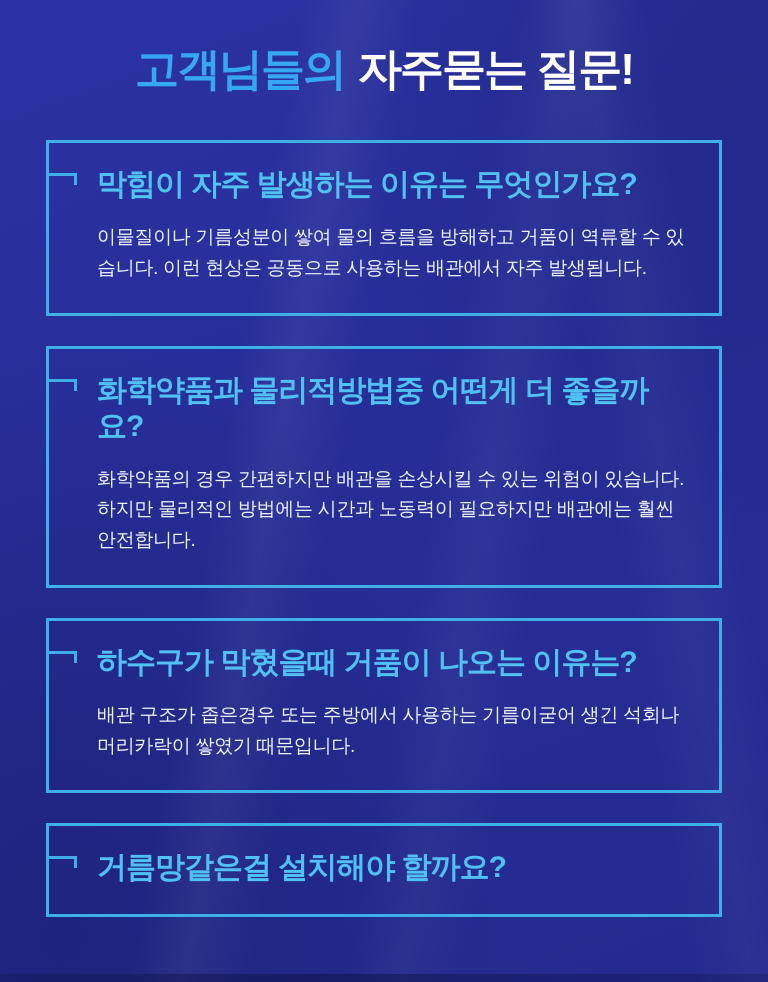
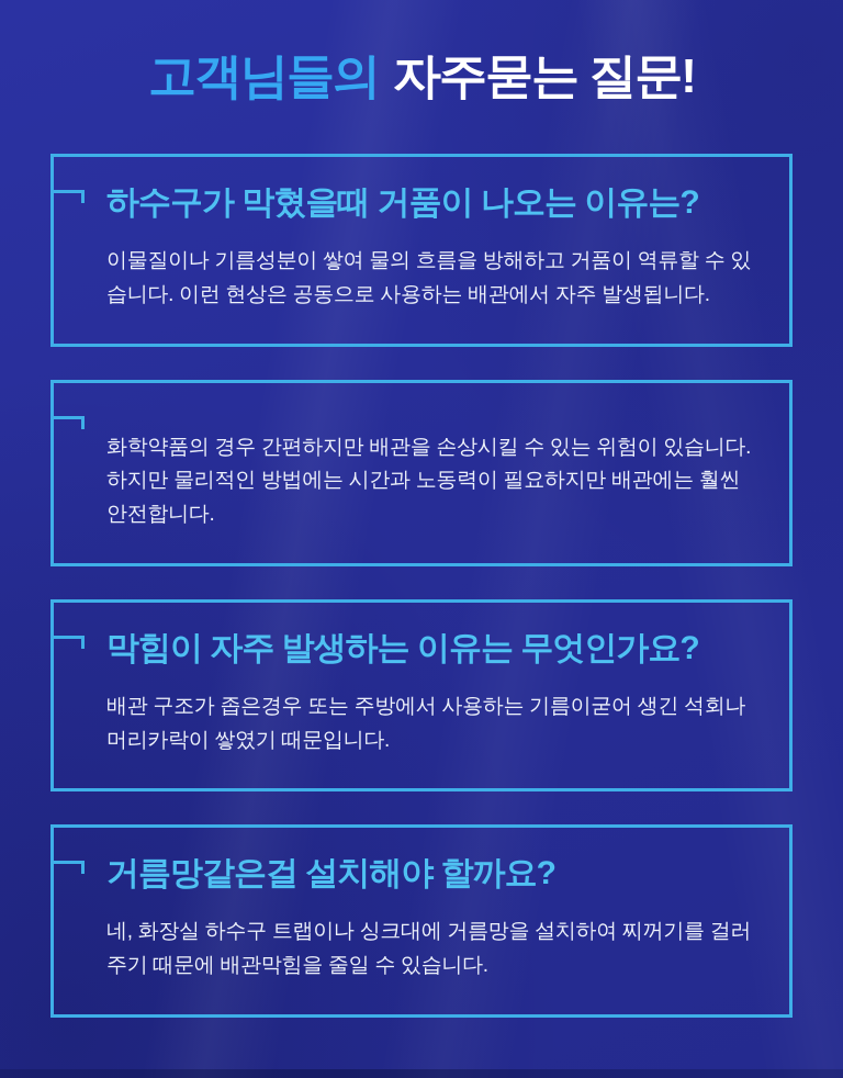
  고객님들의 자주묻는 질문!
- 막힘이 자주 발생하는 이유는 무엇인가요?
+ 하수구가 막혔을때 거품이 나오는 이유는?
  이물질이나 기름성분이 쌓여 물의 흐름을 방해하고 거품이 역류할 수 있
  습니다. 이런 현상은 공동으로 사용하는 배관에서 자주 발생됩니다.
- 화학약품과 물리적방법중 어떤게 더 좋을까요?
  화학약품의 경우 간편하지만 배관을 손상시킬 수 있는 위험이 있습니다.
  하지만 물리적인 방법에는 시간과 노동력이 필요하지만 배관에는 훨씬
  안전합니다.
- 하수구가 막혔을때 거품이 나오는 이유는?
+ 막힘이 자주 발생하는 이유는 무엇인가요?
  배관 구조가 좁은경우 또는 주방에서 사용하는 기름이굳어 생긴 석회나
  머리카락이 쌓였기 때문입니다.
  거름망같은걸 설치해야 할까요?
+ 네, 화장실 하수구 트랩이나 싱크대에 거름망을 설치하여 찌꺼기를 걸러
+ 주기 때문에 배관막힘을 줄일 수 있습니다.
